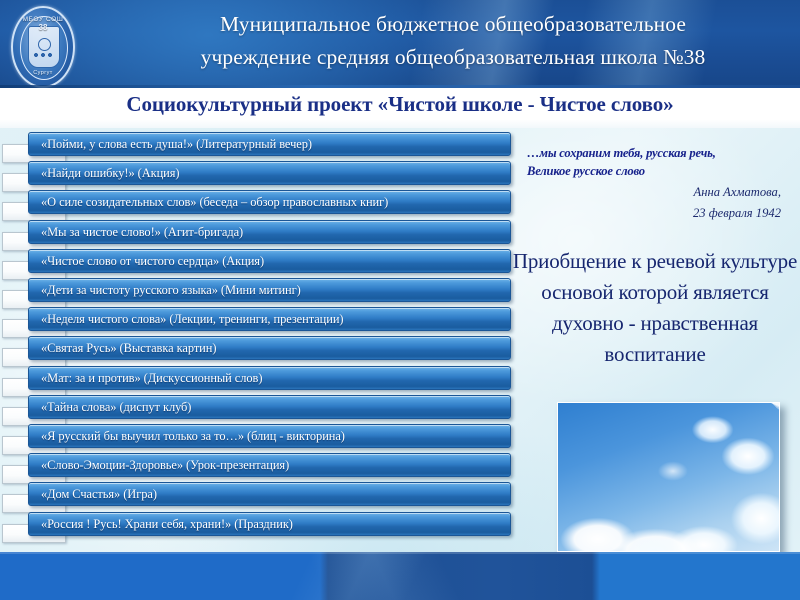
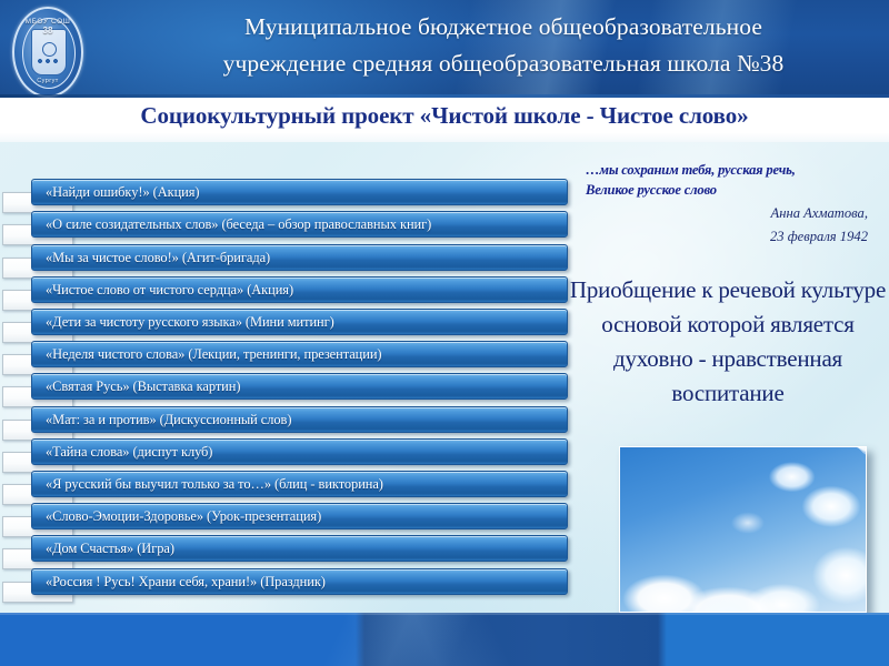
  38
  Муниципальное бюджетное общеобразовательное
  учреждение средняя общеобразовательная школа №38
  Социокультурный проект «Чистой школе - Чистое слово»
- «Пойми, у слова есть душа!» (Литературный вечер)
  «Найди ошибку!» (Акция)
  «О силе созидательных слов» (беседа – обзор православных книг)
  «Мы за чистое слово!» (Агит-бригада)
  «Чистое слово от чистого сердца» (Акция)
  «Дети за чистоту русского языка» (Мини митинг)
  «Неделя чистого слова» (Лекции, тренинги, презентации)
  «Святая Русь» (Выставка картин)
  «Мат: за и против» (Дискуссионный слов)
  «Тайна слова» (диспут клуб)
  «Я русский бы выучил только за то…» (блиц - викторина)
  «Слово-Эмоции-Здоровье» (Урок-презентация)
  «Дом Счастья» (Игра)
  «Россия ! Русь! Храни себя, храни!» (Праздник)
  …мы сохраним тебя, русская речь,
  Великое русское слово
  Анна Ахматова,
  23 февраля 1942
  Приобщение к речевой культуре основой которой является духовно - нравственная воспитание
